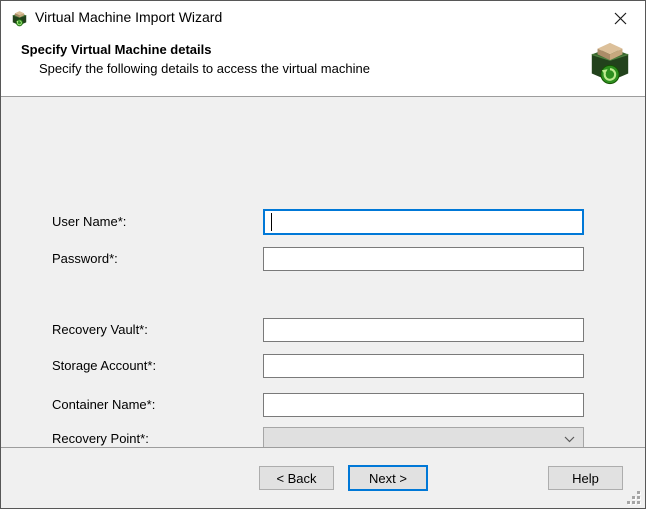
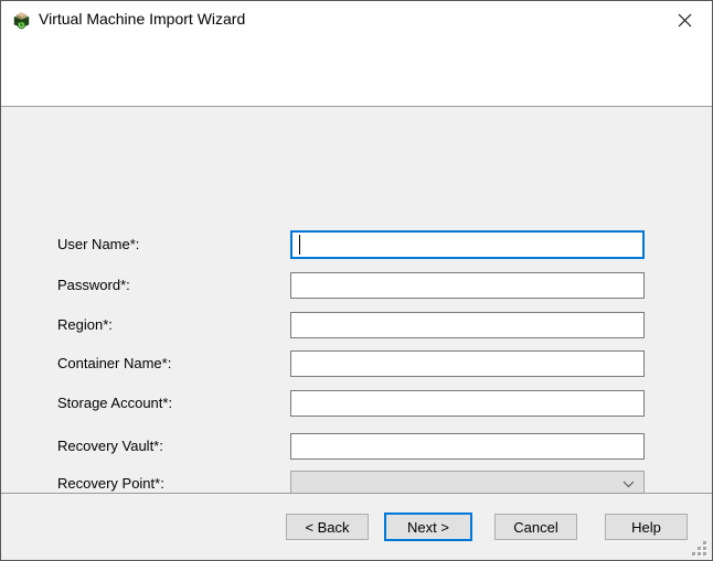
  Virtual Machine Import Wizard
- Specify Virtual Machine details
- Specify the following details to access the virtual machine
  User Name*:
  Password*:
+ Region*:
- Recovery Vault*:
+ Container Name*:
  Storage Account*:
- Container Name*:
+ Recovery Vault*:
  Recovery Point*:
  < Back
  Next >
+ Cancel
  Help
